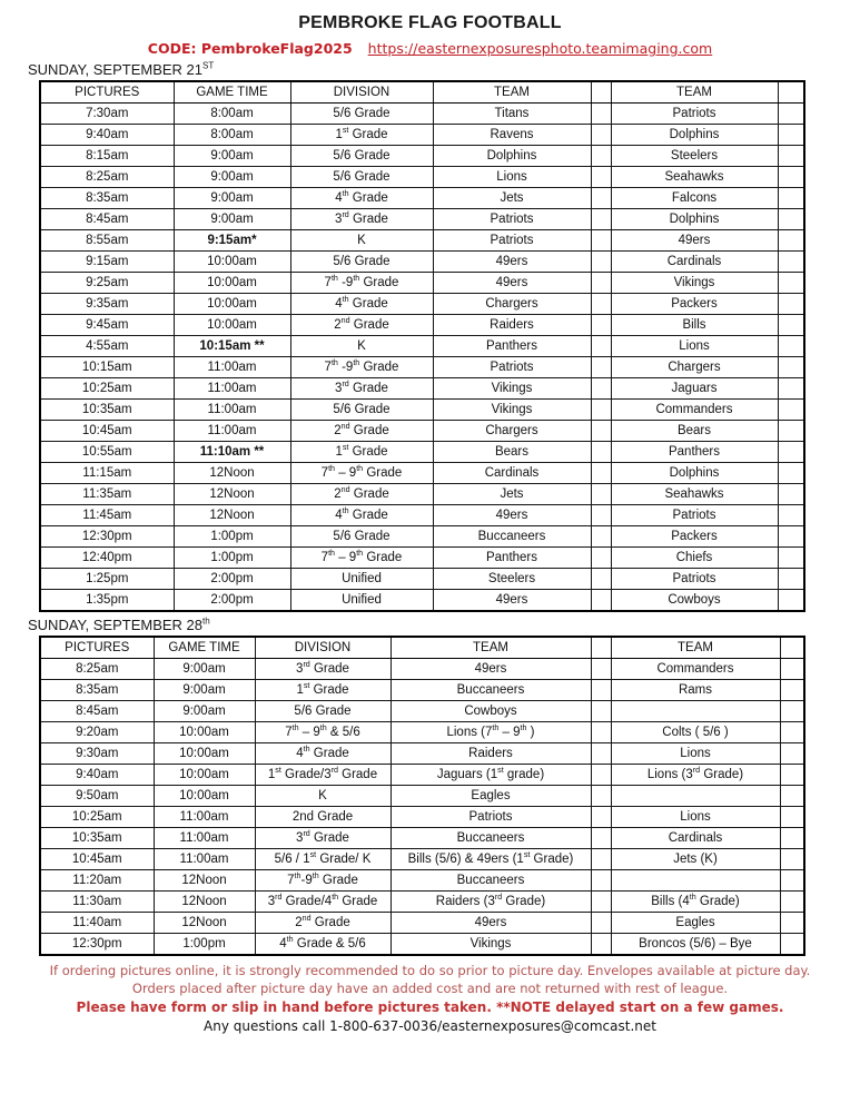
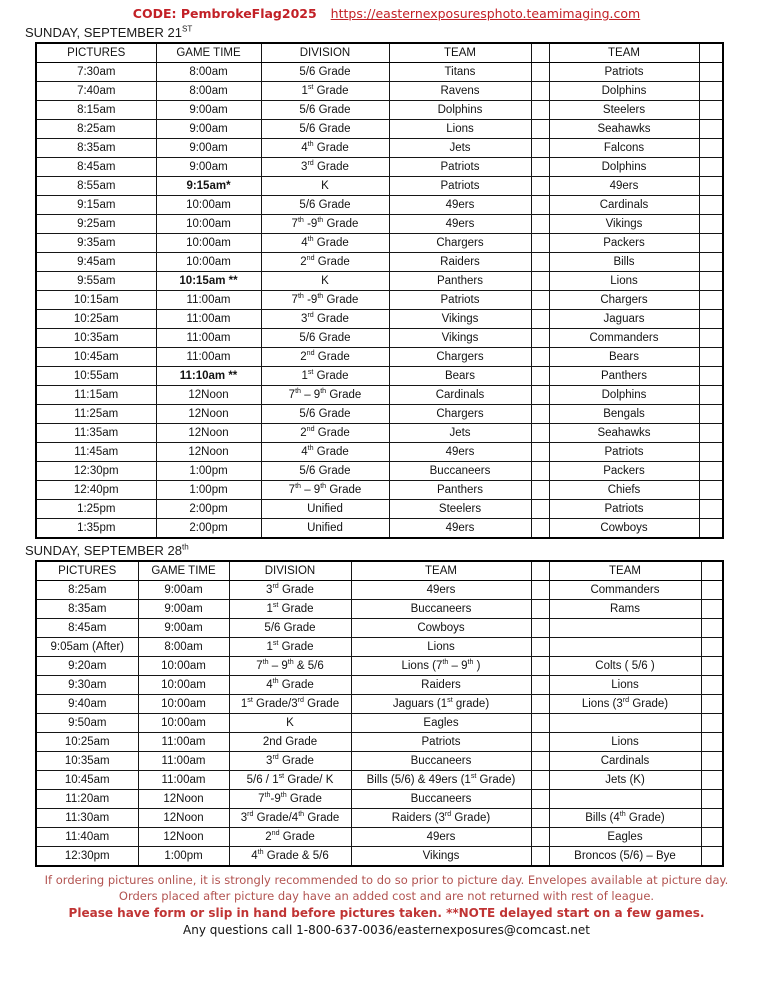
- PEMBROKE FLAG FOOTBALL
  CODE: PembrokeFlag2025 https://easternexposuresphoto.teamimaging.com
  SUNDAY, SEPTEMBER 21ST
  PICTURES	GAME TIME	DIVISION	TEAM		TEAM
  7:30am	8:00am	5/6 Grade	Titans		Patriots
- 9:40am	8:00am	1st Grade	Ravens		Dolphins
+ 7:40am	8:00am	1st Grade	Ravens		Dolphins
  8:15am	9:00am	5/6 Grade	Dolphins		Steelers
  8:25am	9:00am	5/6 Grade	Lions		Seahawks
  8:35am	9:00am	4th Grade	Jets		Falcons
  8:45am	9:00am	3rd Grade	Patriots		Dolphins
  8:55am	9:15am*	K	Patriots		49ers
  9:15am	10:00am	5/6 Grade	49ers		Cardinals
  9:25am	10:00am	7th -9th Grade	49ers		Vikings
  9:35am	10:00am	4th Grade	Chargers		Packers
  9:45am	10:00am	2nd Grade	Raiders		Bills
- 4:55am	10:15am **	K	Panthers		Lions
+ 9:55am	10:15am **	K	Panthers		Lions
  10:15am	11:00am	7th -9th Grade	Patriots		Chargers
  10:25am	11:00am	3rd Grade	Vikings		Jaguars
  10:35am	11:00am	5/6 Grade	Vikings		Commanders
  10:45am	11:00am	2nd Grade	Chargers		Bears
  10:55am	11:10am **	1st Grade	Bears		Panthers
  11:15am	12Noon	7th – 9th Grade	Cardinals		Dolphins
+ 11:25am	12Noon	5/6 Grade	Chargers		Bengals
  11:35am	12Noon	2nd Grade	Jets		Seahawks
  11:45am	12Noon	4th Grade	49ers		Patriots
  12:30pm	1:00pm	5/6 Grade	Buccaneers		Packers
  12:40pm	1:00pm	7th – 9th Grade	Panthers		Chiefs
  1:25pm	2:00pm	Unified	Steelers		Patriots
  1:35pm	2:00pm	Unified	49ers		Cowboys
  SUNDAY, SEPTEMBER 28th
  PICTURES	GAME TIME	DIVISION	TEAM		TEAM
  8:25am	9:00am	3rd Grade	49ers		Commanders
  8:35am	9:00am	1st Grade	Buccaneers		Rams
  8:45am	9:00am	5/6 Grade	Cowboys
+ 9:05am (After)	8:00am	1st Grade	Lions
  9:20am	10:00am	7th – 9th & 5/6	Lions (7th – 9th )		Colts ( 5/6 )
  9:30am	10:00am	4th Grade	Raiders		Lions
  9:40am	10:00am	1st Grade/3rd Grade	Jaguars (1st grade)		Lions (3rd Grade)
  9:50am	10:00am	K	Eagles
  10:25am	11:00am	2nd Grade	Patriots		Lions
  10:35am	11:00am	3rd Grade	Buccaneers		Cardinals
  10:45am	11:00am	5/6 / 1st Grade/ K	Bills (5/6) & 49ers (1st Grade)		Jets (K)
  11:20am	12Noon	7th-9th Grade	Buccaneers
  11:30am	12Noon	3rd Grade/4th Grade	Raiders (3rd Grade)		Bills (4th Grade)
  11:40am	12Noon	2nd Grade	49ers		Eagles
  12:30pm	1:00pm	4th Grade & 5/6	Vikings		Broncos (5/6) – Bye
  If ordering pictures online, it is strongly recommended to do so prior to picture day. Envelopes available at picture day.
  Orders placed after picture day have an added cost and are not returned with rest of league.
  Please have form or slip in hand before pictures taken. **NOTE delayed start on a few games.
  Any questions call 1-800-637-0036/easternexposures@comcast.net
